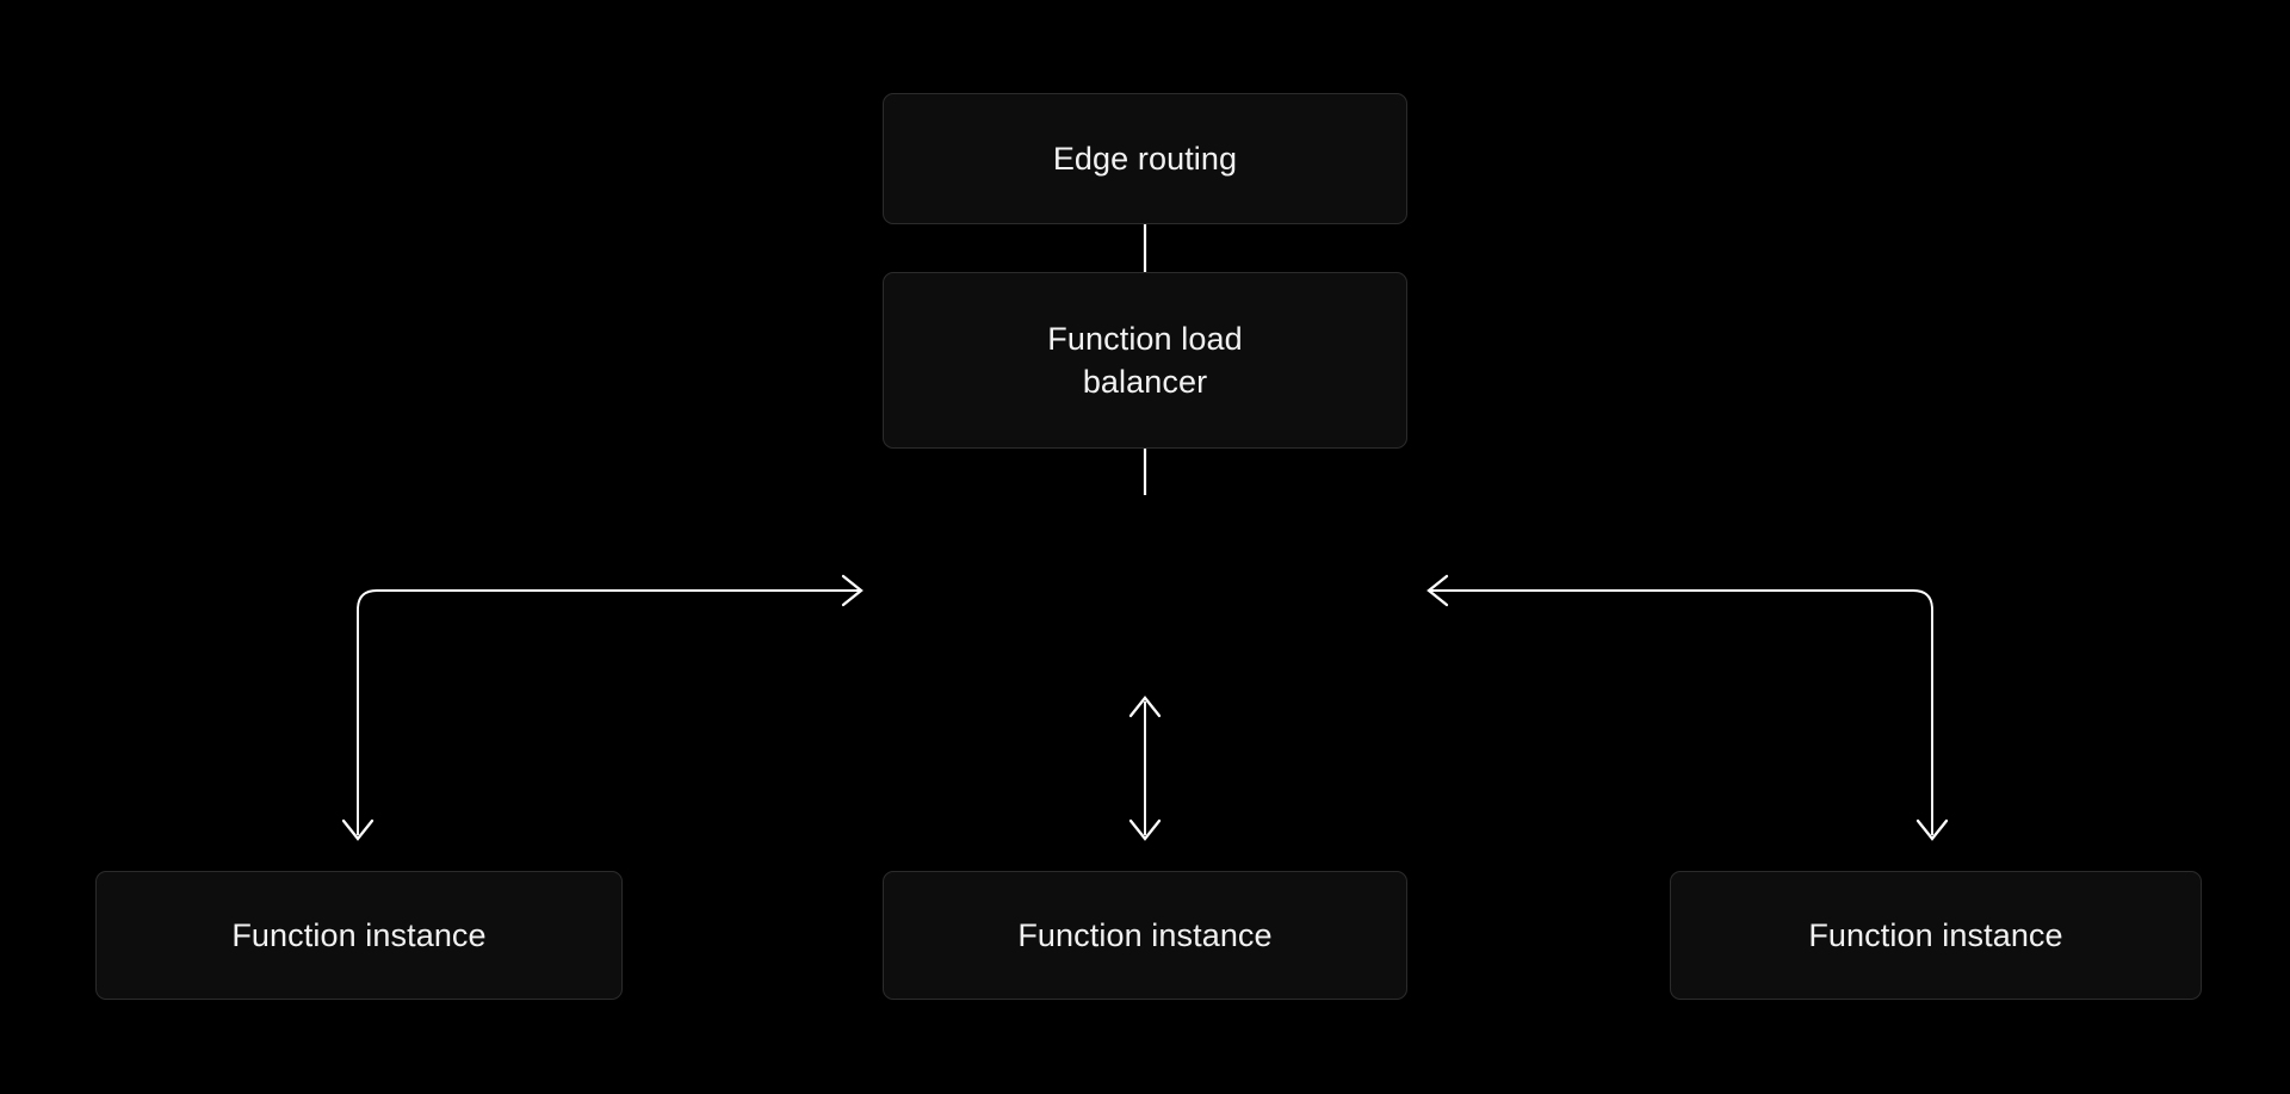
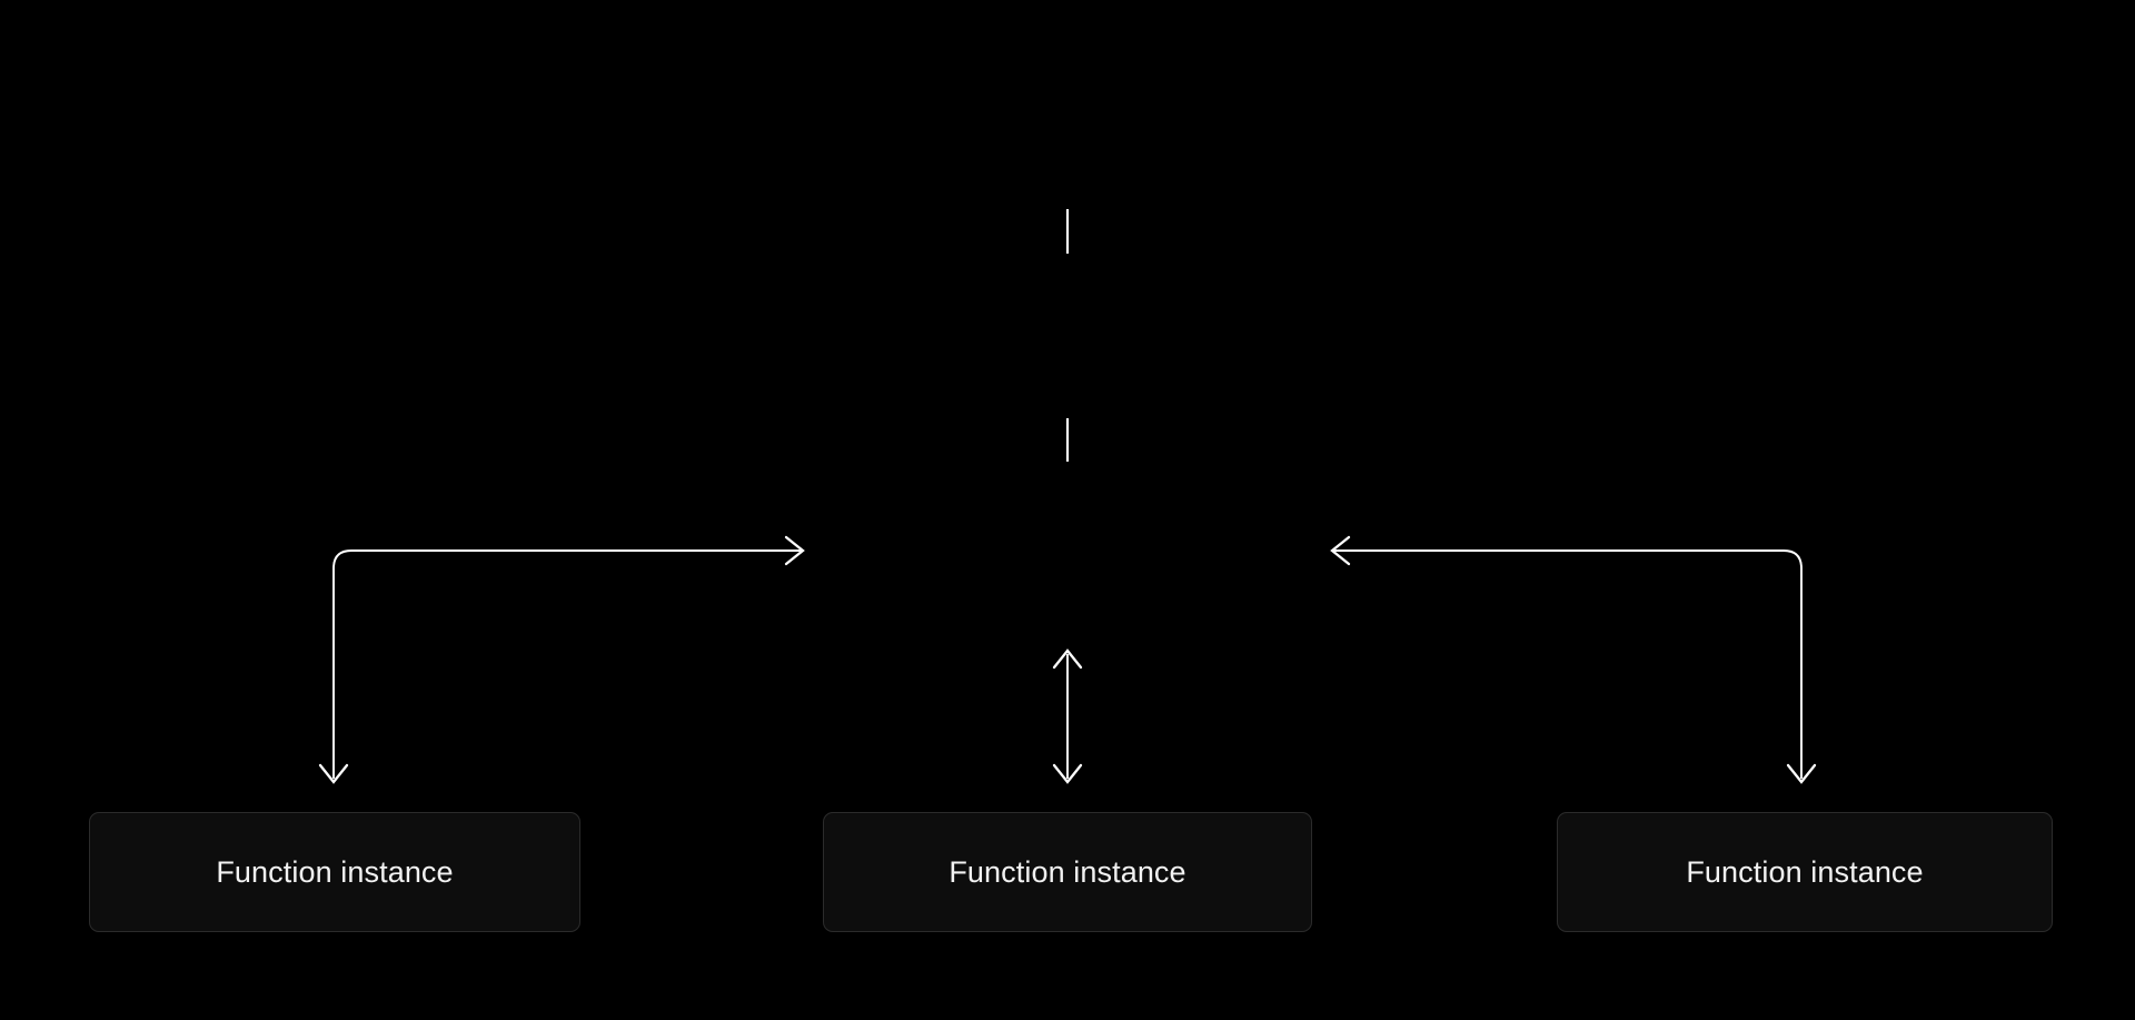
- Edge routing
- Function load
- balancer
  Function instance
  Function instance
  Function instance
